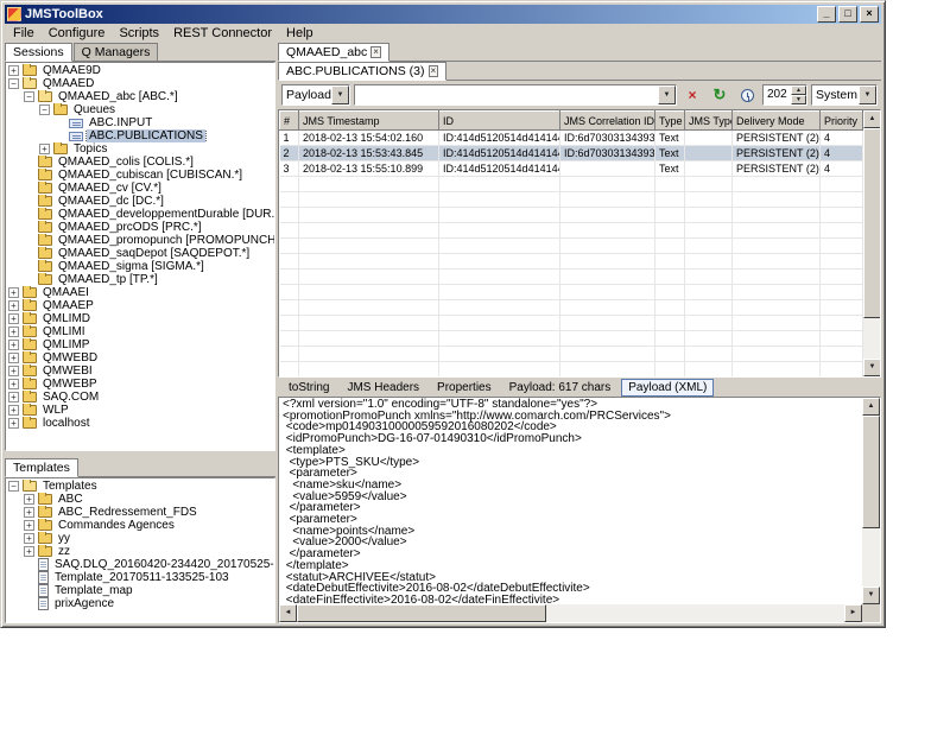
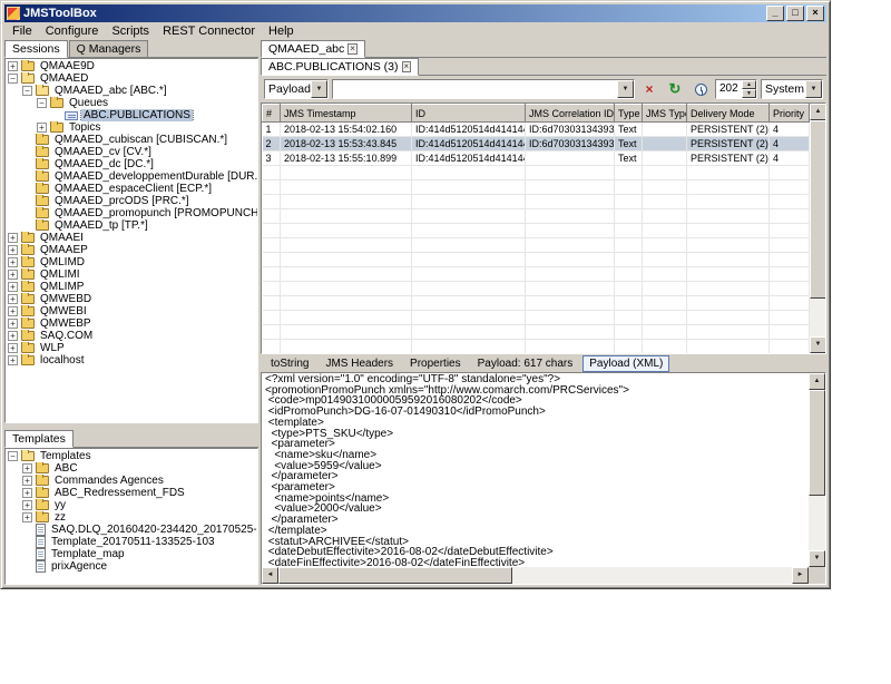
  JMSToolBox
  _
  □
  ×
  File
  Configure
  Scripts
  REST Connector
  Help
  Sessions
  Q Managers
  +
  QMAAE9D
  −
  QMAAED
  −
  QMAAED_abc [ABC.*]
  −
  Queues
- ABC.INPUT
  ABC.PUBLICATIONS
  +
  Topics
- QMAAED_colis [COLIS.*]
  QMAAED_cubiscan [CUBISCAN.*]
  QMAAED_cv [CV.*]
  QMAAED_dc [DC.*]
  QMAAED_developpementDurable [DUR.
+ QMAAED_espaceClient [ECP.*]
  QMAAED_prcODS [PRC.*]
  QMAAED_promopunch [PROMOPUNCH
- QMAAED_saqDepot [SAQDEPOT.*]
- QMAAED_sigma [SIGMA.*]
  QMAAED_tp [TP.*]
  +
  QMAAEI
  +
  QMAAEP
  +
  QMLIMD
  +
  QMLIMI
  +
  QMLIMP
  +
  QMWEBD
  +
  QMWEBI
  +
  QMWEBP
  +
  SAQ.COM
  +
  WLP
  +
  localhost
  Templates
  −
  Templates
  +
  ABC
  +
- ABC_Redressement_FDS
+ Commandes Agences
  +
- Commandes Agences
+ ABC_Redressement_FDS
  +
  yy
  +
  zz
  SAQ.DLQ_20160420-234420_20170525-
  Template_20170511-133525-103
  Template_map
  prixAgence
  QMAAED_abc
  ×
  ABC.PUBLICATIONS (3)
  ×
  Payload
  ×
  ↻
  202
  System
  #	JMS Timestamp	ID	JMS Correlation ID	Type	JMS Typ	Delivery Mode	Priority
  1	2018-02-13 15:54:02.160	ID:414d5120514d41414	ID:6d70303134393	Text		PERSISTENT (2)	4
  2	2018-02-13 15:53:43.845	ID:414d5120514d41414	ID:6d70303134393	Text		PERSISTENT (2)	4
  3	2018-02-13 15:55:10.899	ID:414d5120514d41414		Text		PERSISTENT (2)	4
  toString
  JMS Headers
  Properties
  Payload: 617 chars
  Payload (XML)
  <?xml version="1.0" encoding="UTF-8" standalone="yes"?>
  <promotionPromoPunch xmlns="http://www.comarch.com/PRCServices">
  <code>mp01490310000059592016080202</code>
  <idPromoPunch>DG-16-07-01490310</idPromoPunch>
  <template>
  <type>PTS_SKU</type>
  <parameter>
  <name>sku</name>
  <value>5959</value>
  </parameter>
  <parameter>
  <name>points</name>
  <value>2000</value>
  </parameter>
  </template>
  <statut>ARCHIVEE</statut>
  <dateDebutEffectivite>2016-08-02</dateDebutEffectivite>
  <dateFinEffectivite>2016-08-02</dateFinEffectivite>
